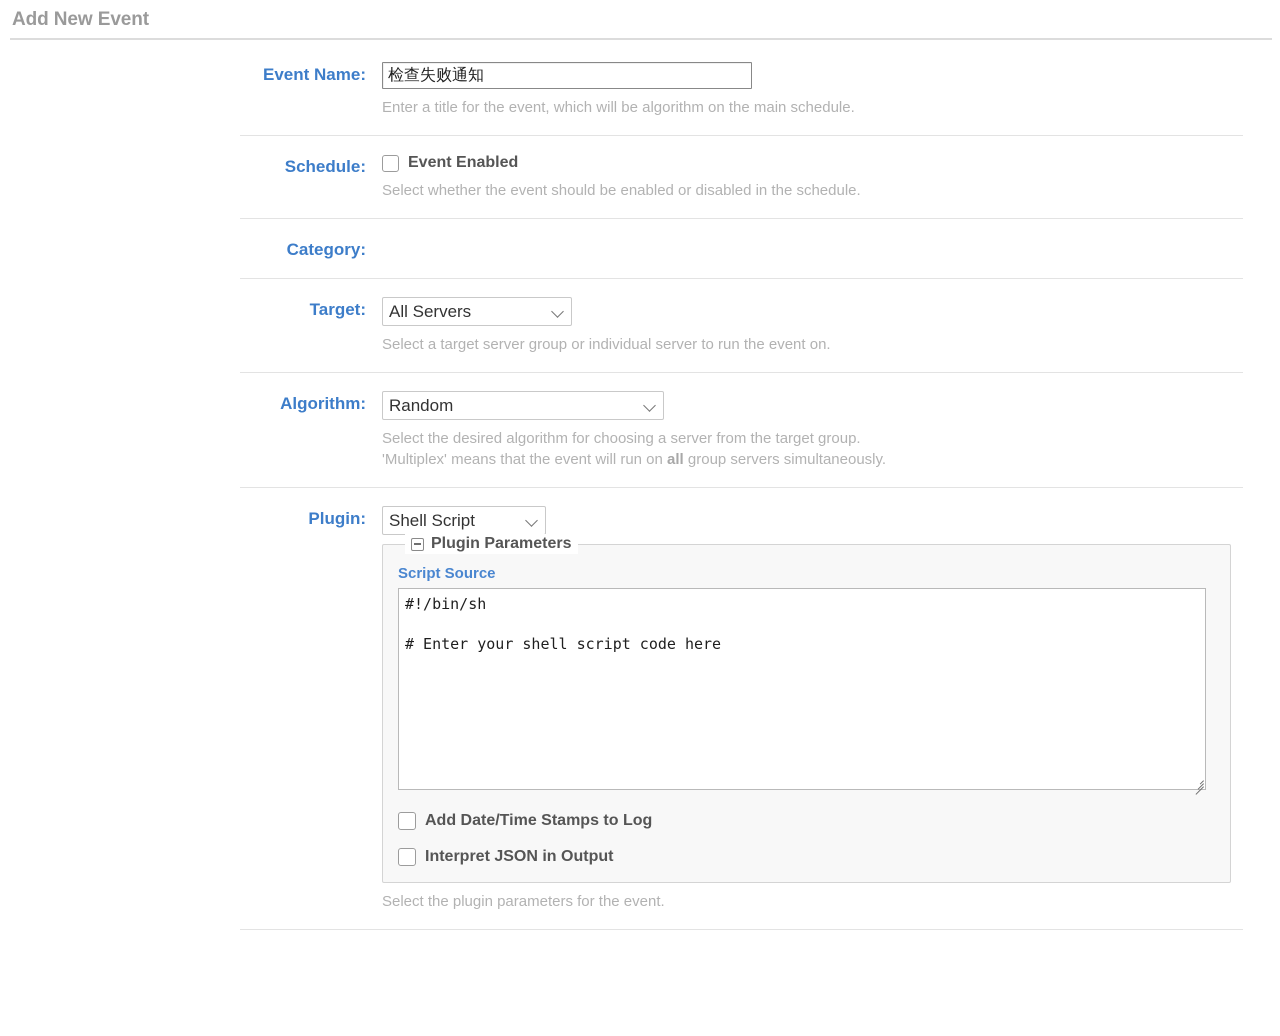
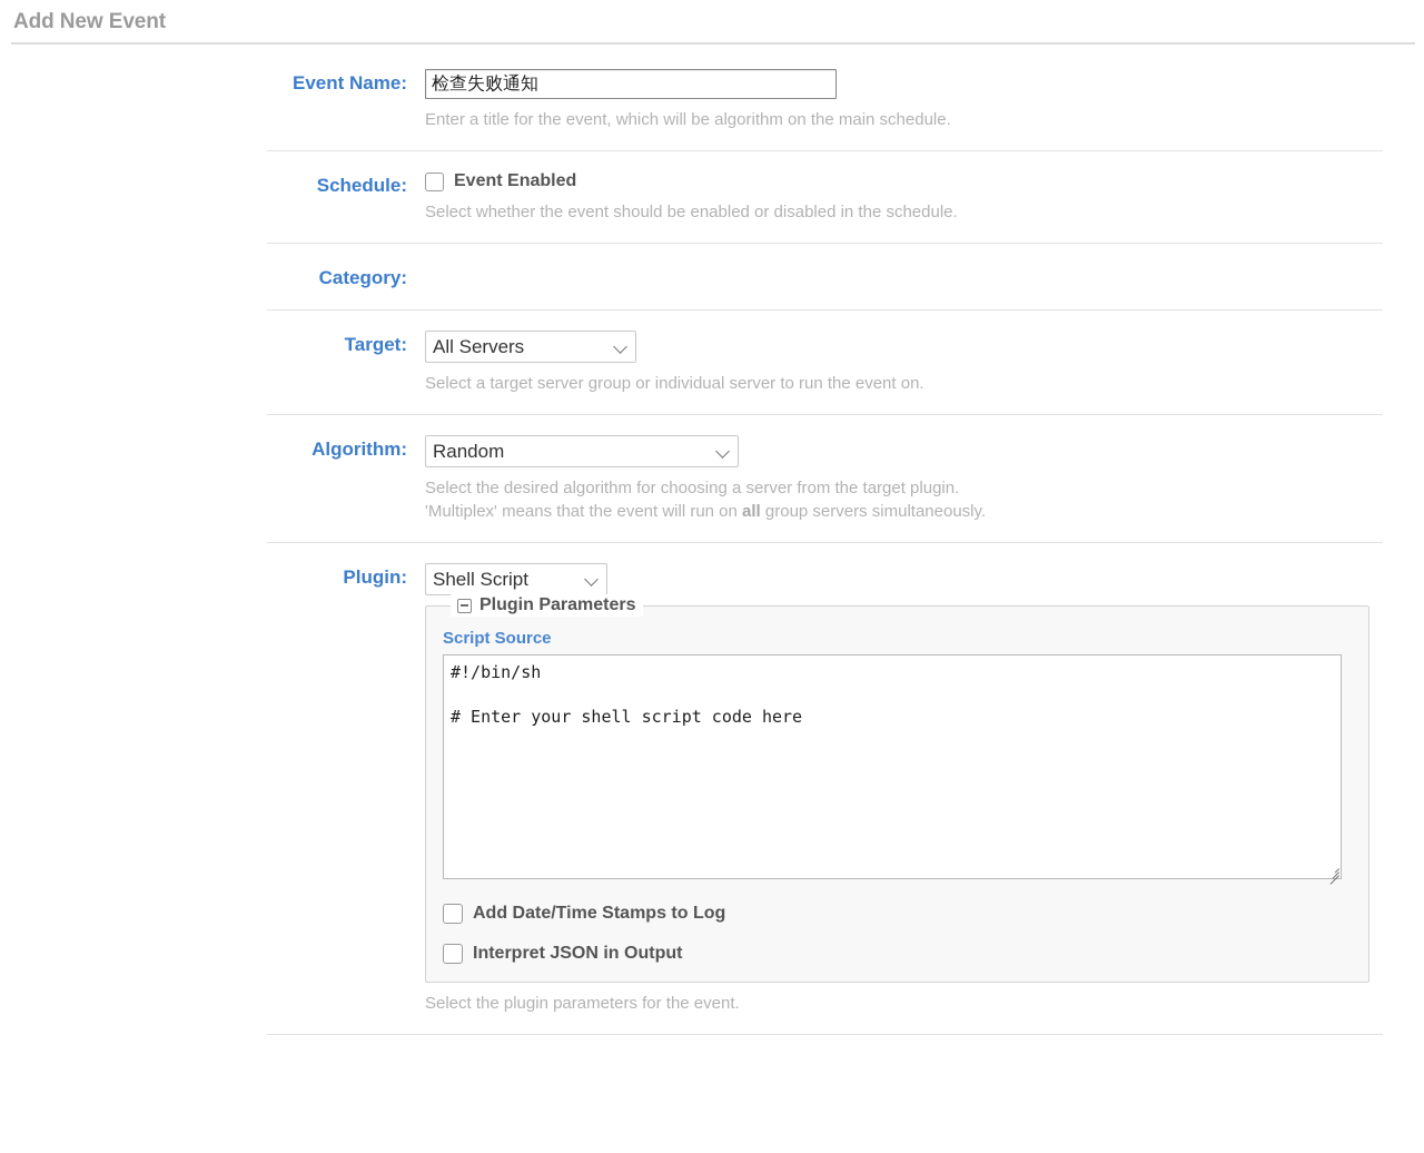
  Add New Event
  Event Name:
  检查失败通知
  Enter a title for the event, which will be algorithm on the main schedule.
  Schedule:
  Event Enabled
  Select whether the event should be enabled or disabled in the schedule.
  Category:
  Target:
  All Servers
  Select a target server group or individual server to run the event on.
  Algorithm:
  Random
- Select the desired algorithm for choosing a server from the target group.
+ Select the desired algorithm for choosing a server from the target plugin.
  'Multiplex' means that the event will run on all group servers simultaneously.
  Plugin:
  Shell Script
  Plugin Parameters
  Script Source
  #!/bin/sh
  # Enter your shell script code here
  Add Date/Time Stamps to Log
  Interpret JSON in Output
  Select the plugin parameters for the event.
